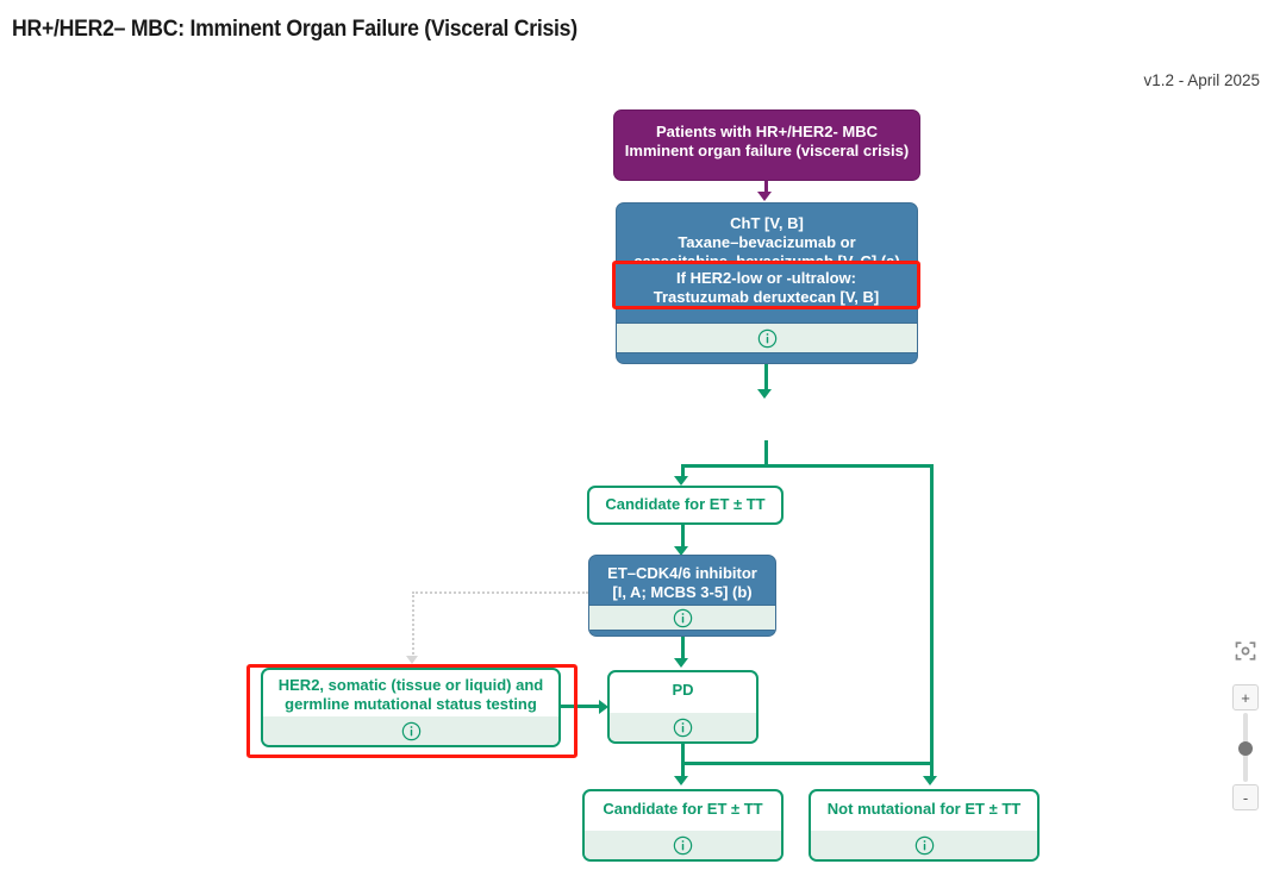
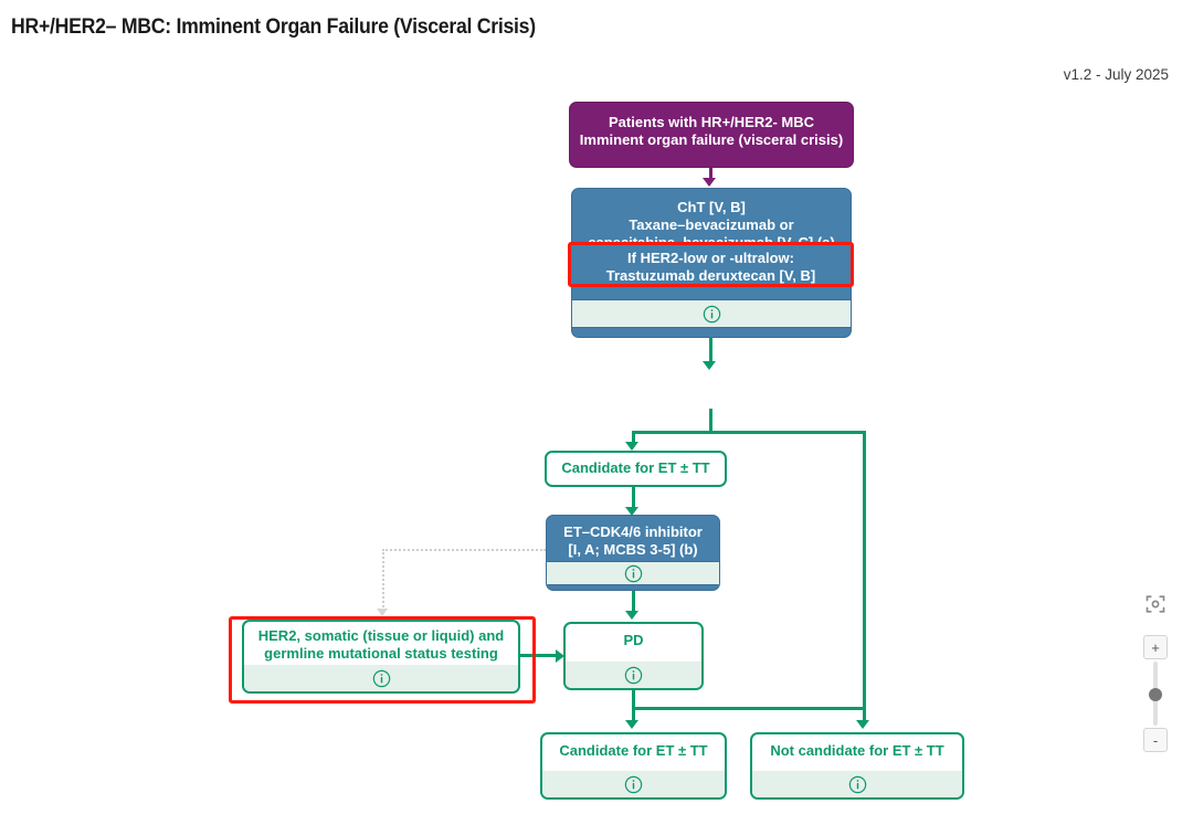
  HR+/HER2– MBC: Imminent Organ Failure (Visceral Crisis)
- v1.2 - April 2025
+ v1.2 - July 2025
  Patients with HR+/HER2- MBC
  Imminent organ failure (visceral crisis)
  ChT [V, B]
  Taxane–bevacizumab or
  If HER2-low or -ultralow:
  Trastuzumab deruxtecan [V, B]
  Candidate for ET ± TT
  ET–CDK4/6 inhibitor
  [I, A; MCBS 3-5] (b)
  HER2, somatic (tissue or liquid) and
  germline mutational status testing
  PD
  Candidate for ET ± TT
- Not mutational for ET ± TT
+ Not candidate for ET ± TT
  +
  -
